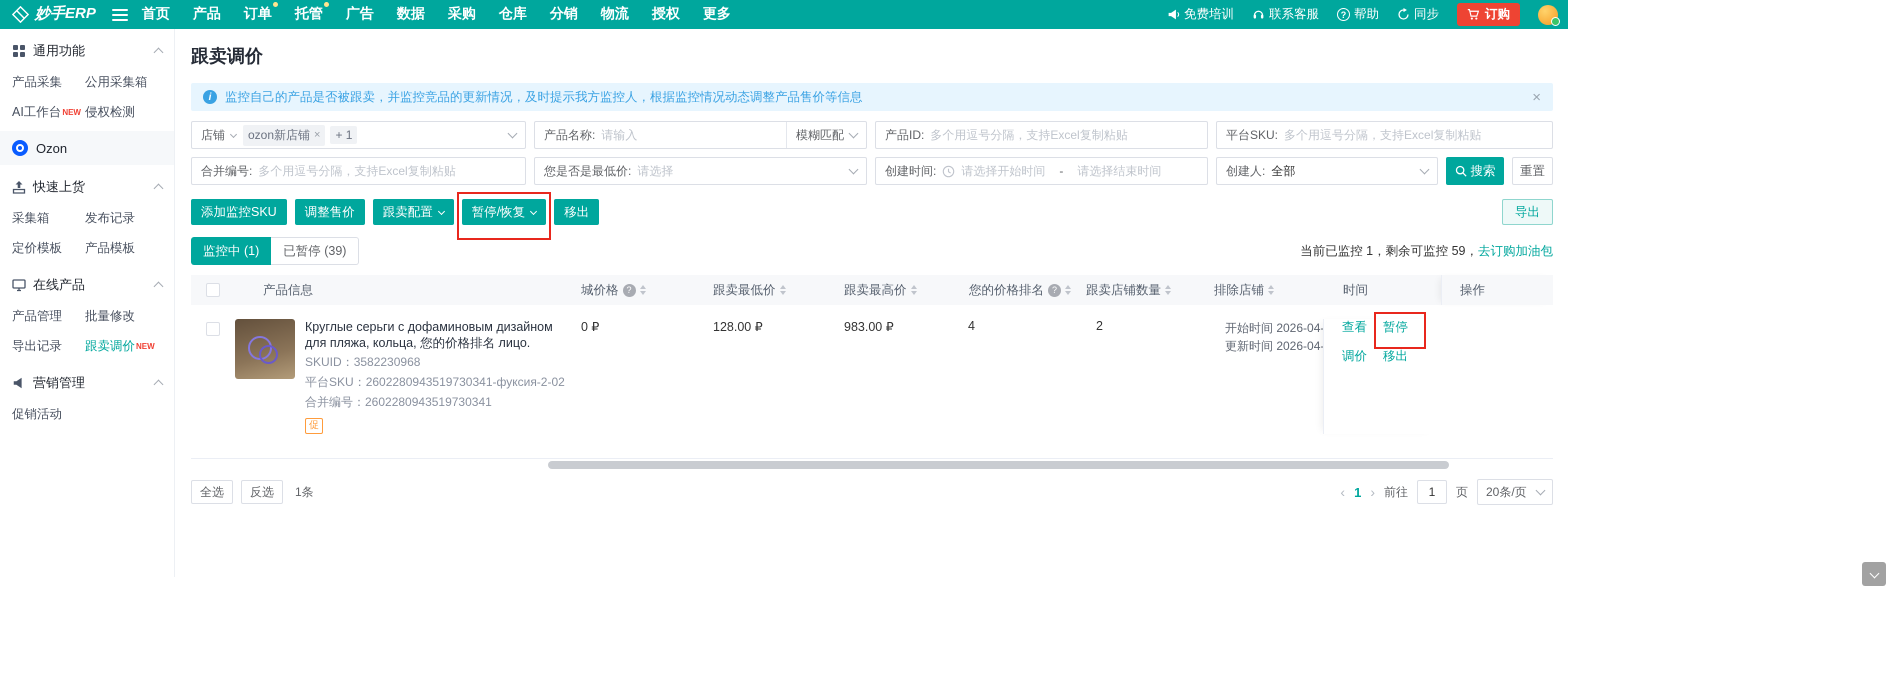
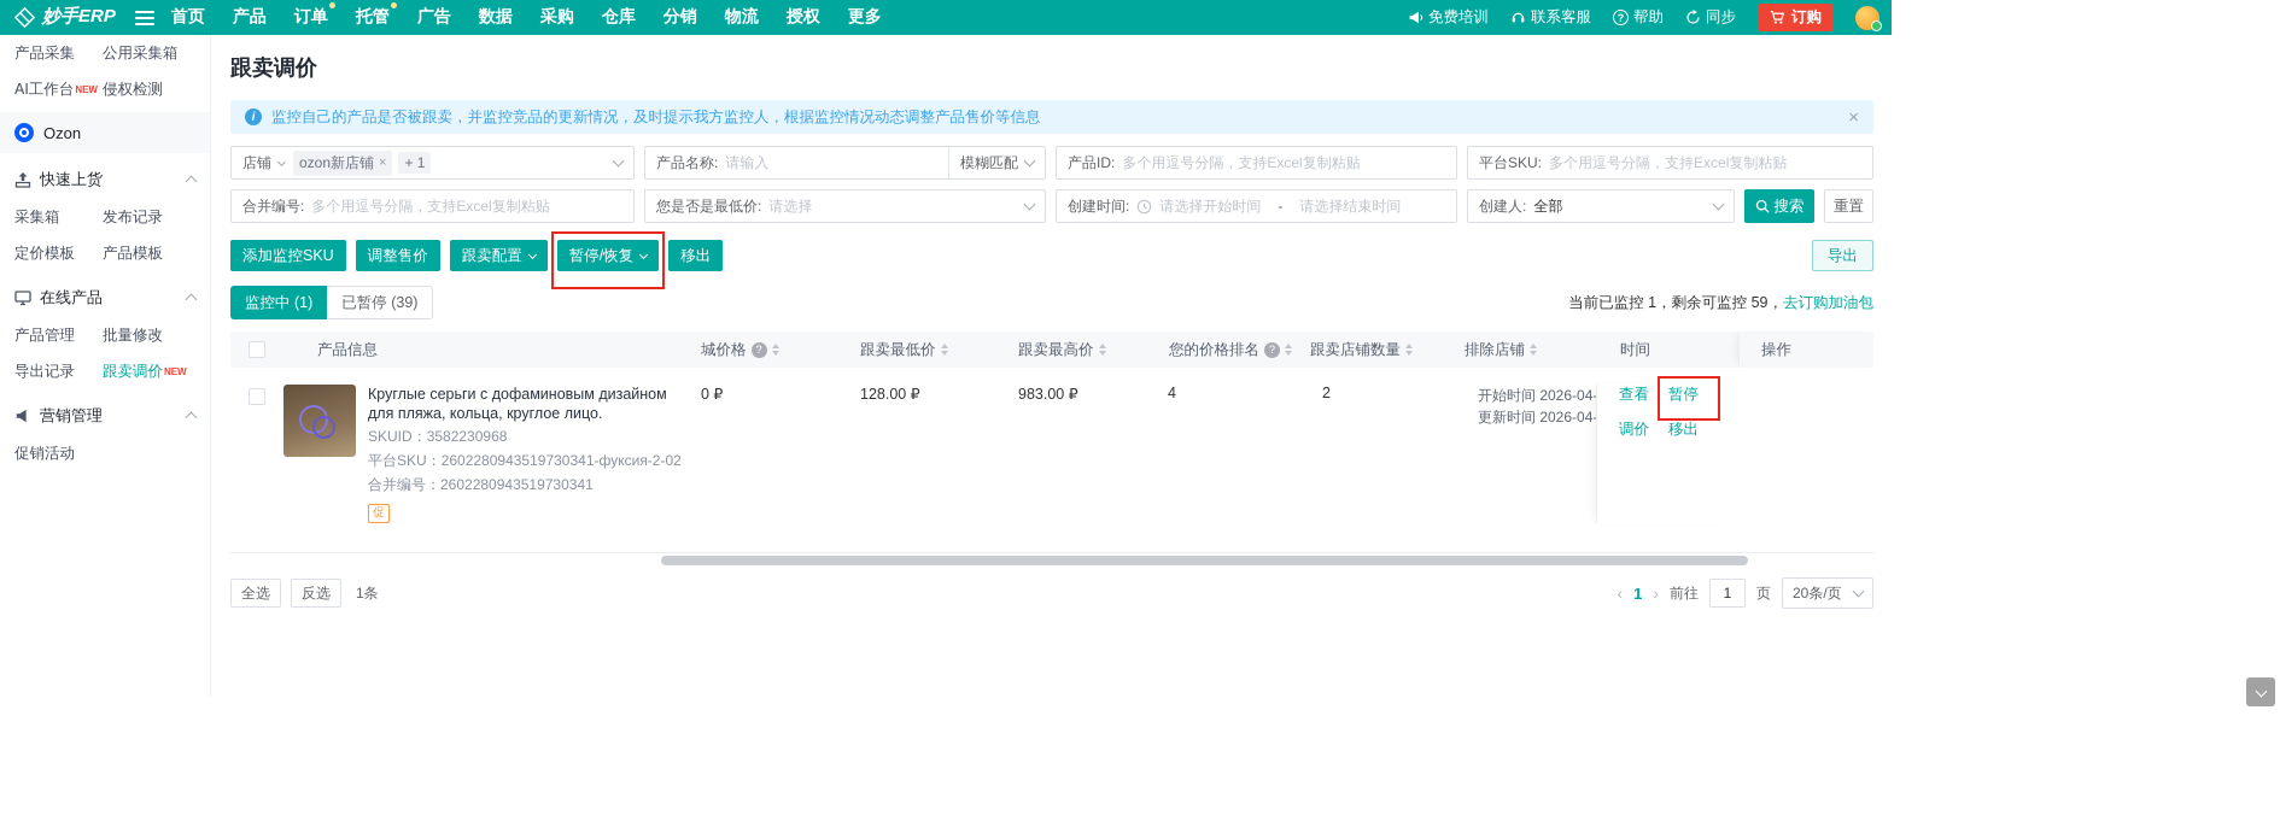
  妙手ERP
  首页
  产品
  订单
  托管
  广告
  数据
  采购
  仓库
  分销
  物流
  授权
  更多
  免费培训
  联系客服
  ?
  帮助
  同步
  订购
- 通用功能
  产品采集
  公用采集箱
  AI工作台
  NEW
  侵权检测
  Ozon
  快速上货
  采集箱
  发布记录
  定价模板
  产品模板
  在线产品
  产品管理
  批量修改
  导出记录
  跟卖调价
  NEW
  营销管理
  促销活动
  跟卖调价
  i
  监控自己的产品是否被跟卖，并监控竞品的更新情况，及时提示我方监控人，根据监控情况动态调整产品售价等信息
  ×
  店铺
  ozon新店铺
  ×
  + 1
  产品名称:
  请输入
  模糊匹配
  产品ID:
  多个用逗号分隔，支持Excel复制粘贴
  平台SKU:
  多个用逗号分隔，支持Excel复制粘贴
  合并编号:
  多个用逗号分隔，支持Excel复制粘贴
  您是否是最低价:
  请选择
  创建时间:
  请选择开始时间
  -
  请选择结束时间
  创建人:
  全部
  搜索
  重置
  添加监控SKU
  调整售价
  跟卖配置
  暂停/恢复
  移出
  导出
  监控中 (1)
  已暂停 (39)
  当前已监控 1，剩余可监控 59，去订购加油包
  产品信息
  城价格
  ?
  跟卖最低价
  跟卖最高价
  您的价格排名
  ?
  跟卖店铺数量
  排除店铺
  时间
  操作
- Круглые серьги с дофаминовым дизайном для пляжа, кольца, 您的价格排名 лицо.
+ Круглые серьги с дофаминовым дизайном для пляжа, кольца, круглое лицо.
  SKUID：3582230968
  平台SKU：2602280943519730341-фуксия-2-02
  合并编号：2602280943519730341
  促
  0 ₽
  128.00 ₽
  983.00 ₽
  4
  2
  开始时间 2026-04-
  更新时间 2026-04-
  查看
  暂停
  调价
  移出
  全选
  反选
  1条
  ‹
  1
  ›
  前往
  1
  页
  20条/页
